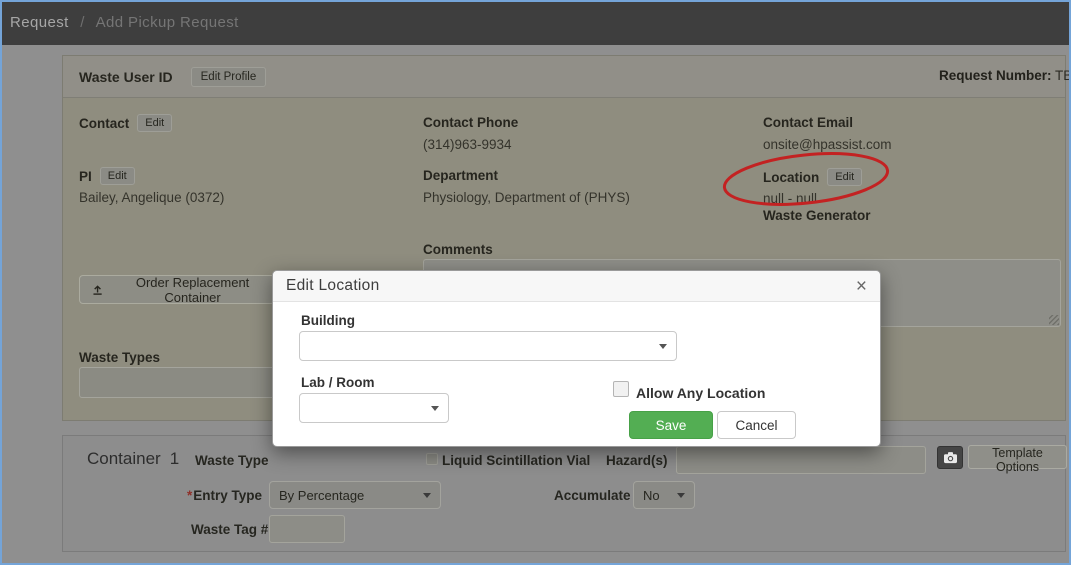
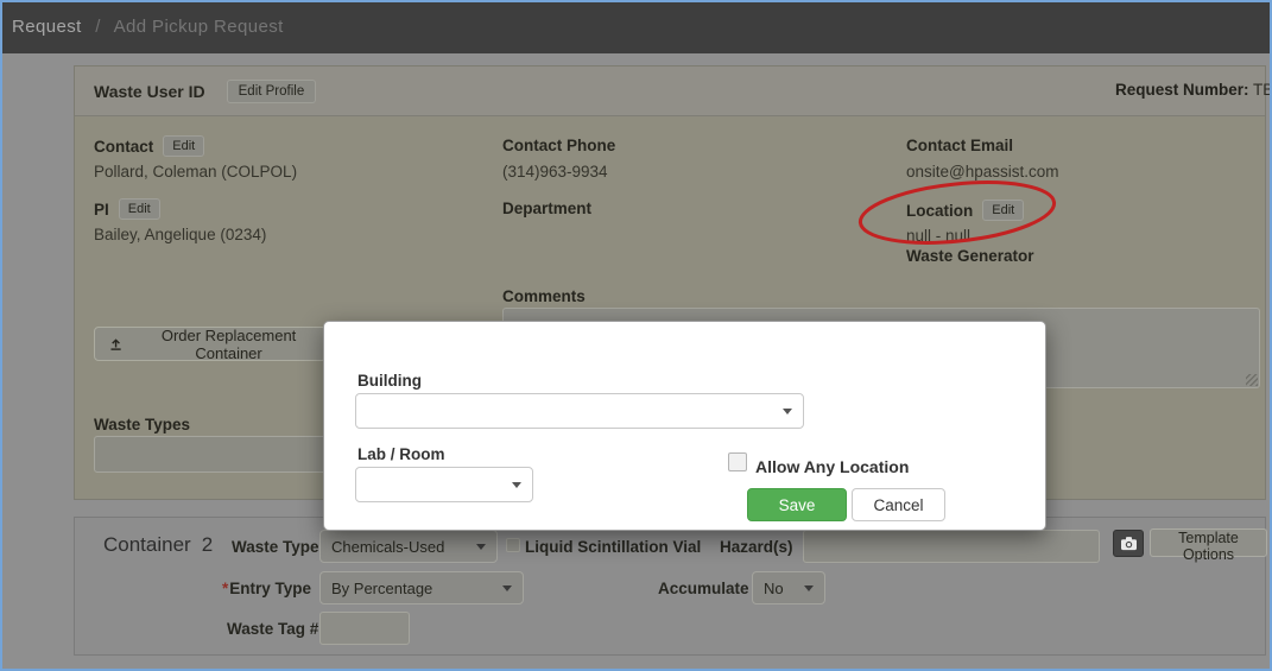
  Request / Add Pickup Request
  Waste User ID
  Edit Profile
  Request Number: TB
  Contact
  Edit
+ Pollard, Coleman (COLPOL)
  PI
  Edit
- Bailey, Angelique (0372)
+ Bailey, Angelique (0234)
  Contact Phone
  (314)963-9934
  Department
- Physiology, Department of (PHYS)
  Contact Email
  onsite@hpassist.com
  Location
  Edit
  null - null
  Waste Generator
  Comments
  Order Replacement Container
  Waste Types
- Container 1
+ Container 2
  Waste Type
+ Chemicals-Used
  Liquid Scintillation Vial
  Hazard(s)
  Template Options
  *
  Entry Type
  By Percentage
  Accumulate
  No
  Waste Tag #
- Edit Location
- ×
  Building
  Lab / Room
  Allow Any Location
  Save
  Cancel
